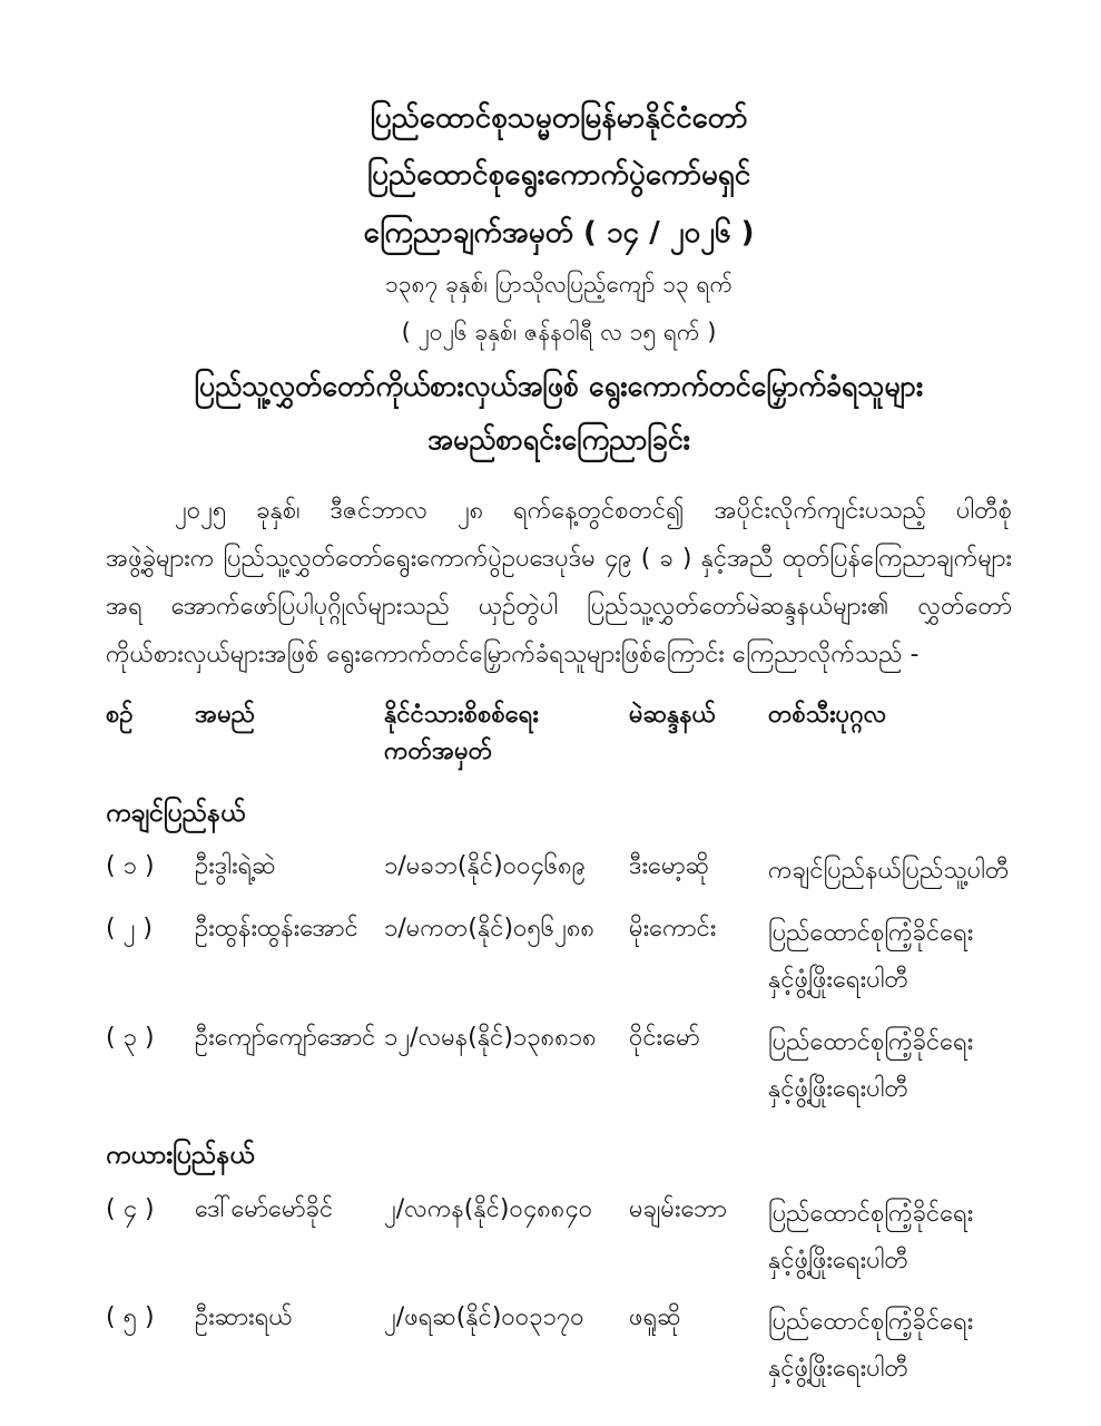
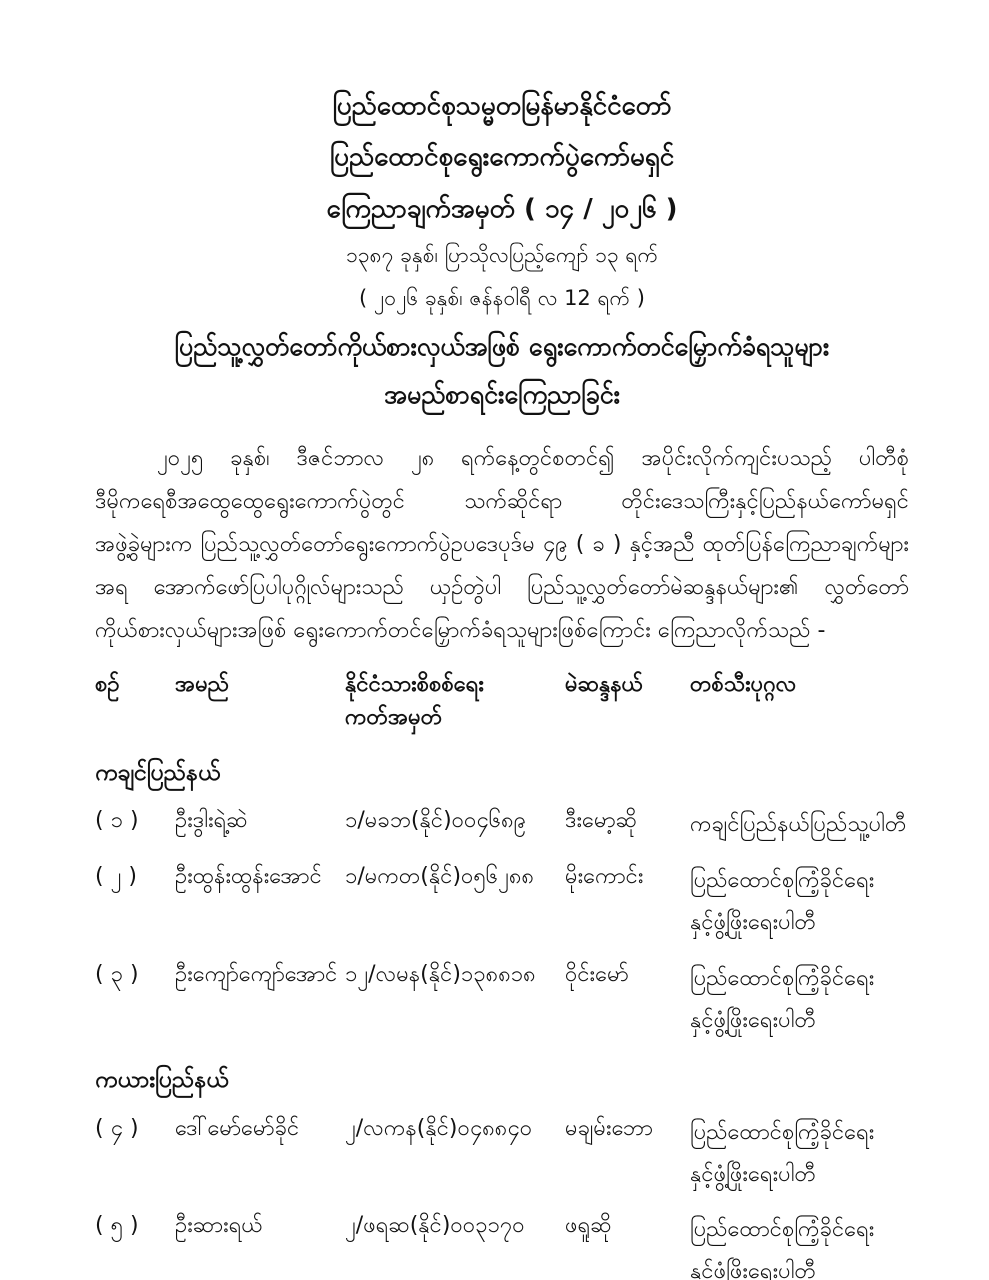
  ပြည်ထောင်စုသမ္မတမြန်မာနိုင်ငံတော်
  ပြည်ထောင်စုရွေးကောက်ပွဲကော်မရှင်
  ကြေညာချက်အမှတ် ( ၁၄ / ၂၀၂၆ )
  ၁၃၈၇ ခုနှစ်၊ ပြာသိုလပြည့်ကျော် ၁၃ ရက်
- ( ၂၀၂၆ ခုနှစ်၊ ဇန်နဝါရီ လ ၁၅ ရက် )
+ ( ၂၀၂၆ ခုနှစ်၊ ဇန်နဝါရီ လ 12 ရက် )
  ပြည်သူ့လွှတ်တော်ကိုယ်စားလှယ်အဖြစ် ရွေးကောက်တင်မြှောက်ခံရသူများ
  အမည်စာရင်းကြေညာခြင်း
  ၂၀၂၅ ခုနှစ်၊ ဒီဇင်ဘာလ ၂၈ ရက်နေ့တွင်စတင်၍ အပိုင်းလိုက်ကျင်းပသည့် ပါတီစုံ
+ ဒီမိုကရေစီအထွေထွေရွေးကောက်ပွဲတွင် သက်ဆိုင်ရာ တိုင်းဒေသကြီးနှင့်ပြည်နယ်ကော်မရှင်
  အဖွဲ့ခွဲများက ပြည်သူ့လွှတ်တော်ရွေးကောက်ပွဲဥပဒေပုဒ်မ ၄၉ ( ခ ) နှင့်အညီ ထုတ်ပြန်ကြေညာချက်များ
  အရ အောက်ဖော်ပြပါပုဂ္ဂိုလ်များသည် ယှဉ်တွဲပါ ပြည်သူ့လွှတ်တော်မဲဆန္ဒနယ်များ၏ လွှတ်တော်
  ကိုယ်စားလှယ်များအဖြစ် ရွေးကောက်တင်မြှောက်ခံရသူများဖြစ်ကြောင်း ကြေညာလိုက်သည် -
  စဉ်
  အမည်
  နိုင်ငံသားစိစစ်ရေး
  ကတ်အမှတ်
  မဲဆန္ဒနယ်
  တစ်သီးပုဂ္ဂလ
  ကချင်ပြည်နယ်
  ( ၁ )
  ဦးဒွါးရဲ့ဆဲ
  ၁/မခဘ(နိုင်)၀၀၄၆၈၉
  ဒီးမော့ဆို
  ကချင်ပြည်နယ်ပြည်သူ့ပါတီ
  ( ၂ )
  ဦးထွန်းထွန်းအောင်
  ၁/မကတ(နိုင်)၀၅၆၂၈၈
  မိုးကောင်း
  ပြည်ထောင်စုကြံ့ခိုင်ရေး
  နှင့်ဖွံ့ဖြိုးရေးပါတီ
  ( ၃ )
  ဦးကျော်ကျော်အောင်
  ၁၂/လမန(နိုင်)၁၃၈၈၁၈
  ဝိုင်းမော်
  ပြည်ထောင်စုကြံ့ခိုင်ရေး
  နှင့်ဖွံ့ဖြိုးရေးပါတီ
  ကယားပြည်နယ်
  ( ၄ )
  ဒေါ်မော်မော်ခိုင်
  ၂/လကန(နိုင်)၀၄၈၈၄၀
  မချမ်းဘော
  ပြည်ထောင်စုကြံ့ခိုင်ရေး
  နှင့်ဖွံ့ဖြိုးရေးပါတီ
  ( ၅ )
  ဦးဆားရယ်
  ၂/ဖရဆ(နိုင်)၀၀၃၁၇၀
  ဖရူဆို
  ပြည်ထောင်စုကြံ့ခိုင်ရေး
  နှင့်ဖွံ့ဖြိုးရေးပါတီ
